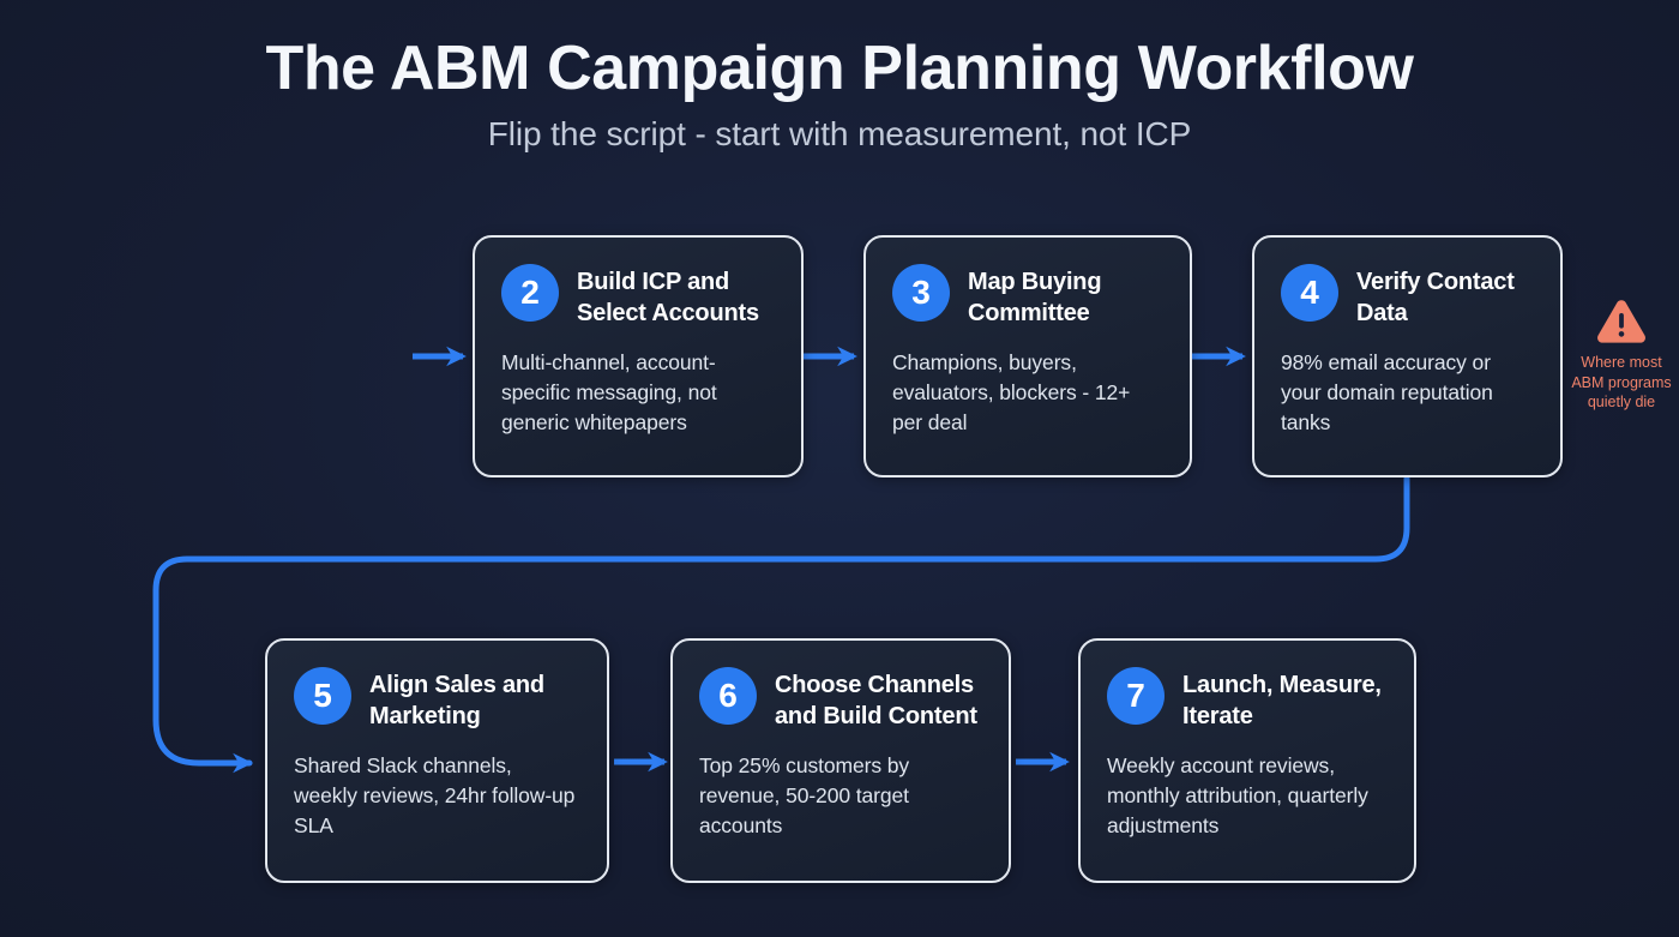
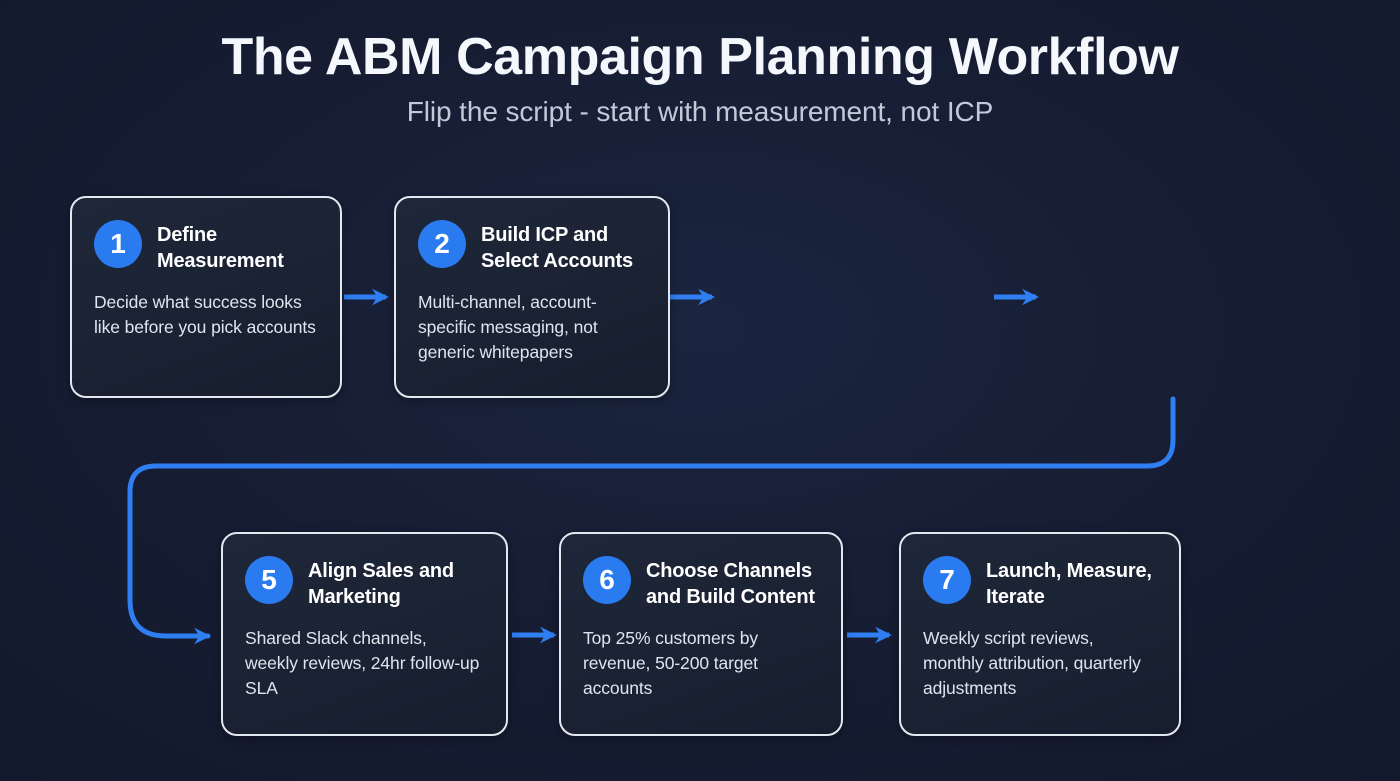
  The ABM Campaign Planning Workflow
  Flip the script - start with measurement, not ICP
+ 1
+ Define Measurement
+ Decide what success looks like before you pick accounts
  2
  Build ICP and Select Accounts
  Multi-channel, account-specific messaging, not generic whitepapers
- 3
- Map Buying Committee
- Champions, buyers, evaluators, blockers - 12+ per deal
- 4
- Verify Contact Data
- 98% email accuracy or your domain reputation tanks
- Where most ABM programs quietly die
  5
  Align Sales and Marketing
  Shared Slack channels, weekly reviews, 24hr follow-up SLA
  6
  Choose Channels and Build Content
  Top 25% customers by revenue, 50-200 target accounts
  7
  Launch, Measure, Iterate
- Weekly account reviews, monthly attribution, quarterly adjustments
+ Weekly script reviews, monthly attribution, quarterly adjustments
